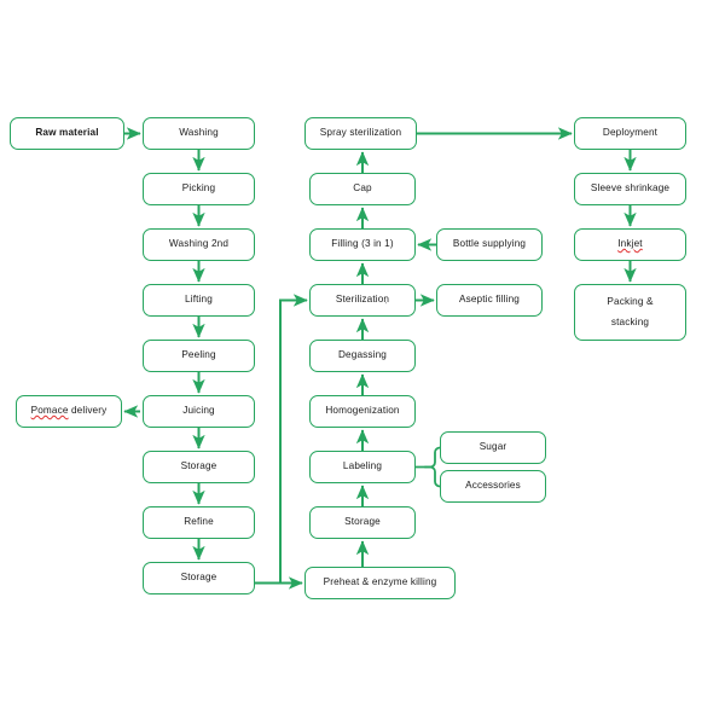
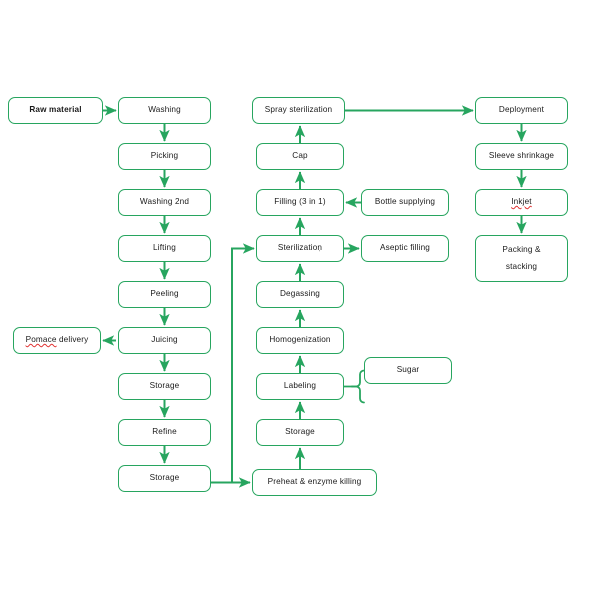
  Raw material
  Washing
  Picking
  Washing 2nd
  Lifting
  Peeling
  Juicing
  Storage
  Refine
  Storage
  Pomace delivery
  Preheat & enzyme killing
  Storage
  Labeling
  Homogenization
  Degassing
  Sterilizatioṇ
  Filling (3 in 1)
  Cap
  Spray sterilization
  Sugar
- Accessories
  Aseptic filling
  Bottle supplying
  Deployment
  Sleeve shrinkage
  Inkjet
  Packing &
  stacking
